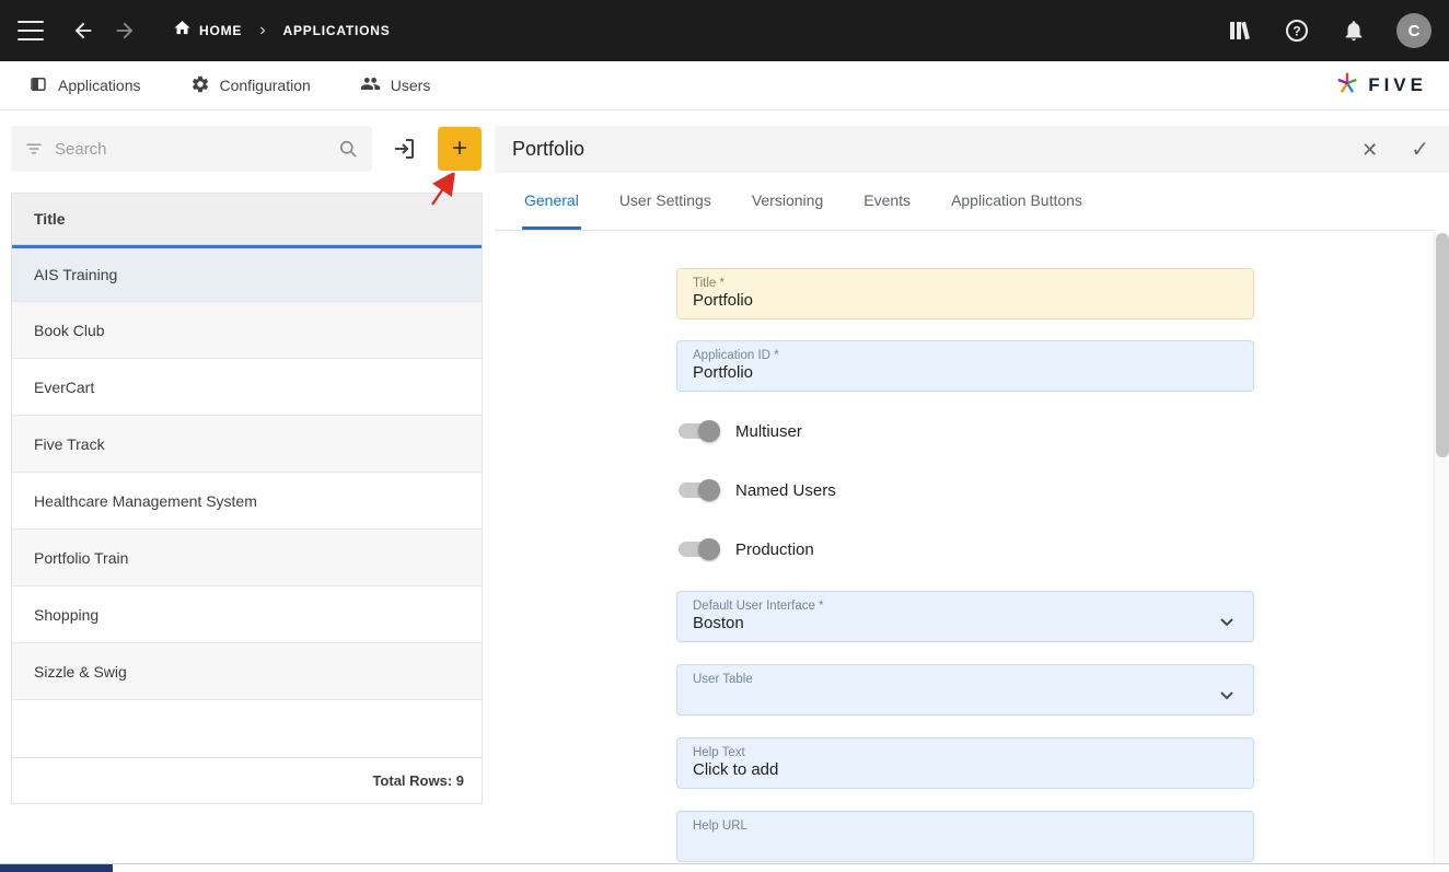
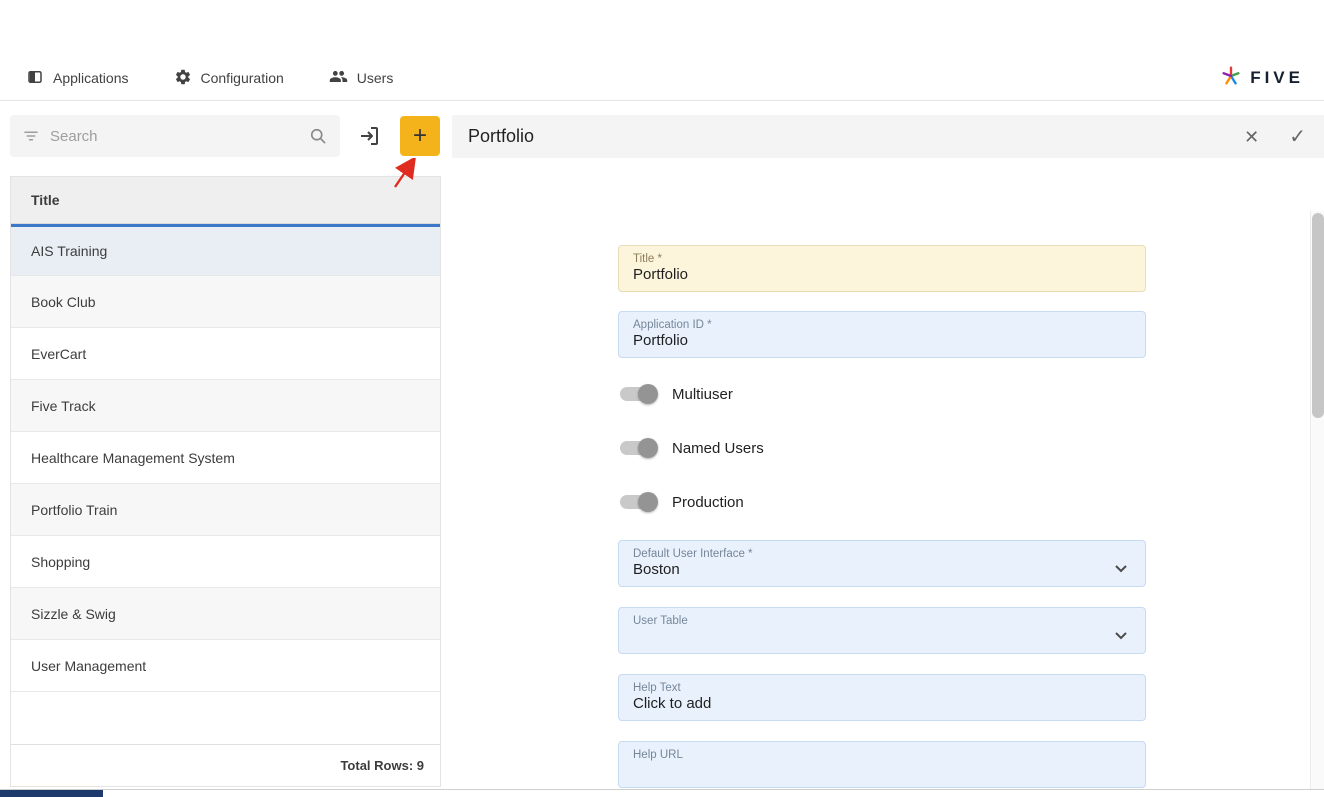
- HOME
- ›
- APPLICATIONS
- ?
- C
  Applications
  Configuration
  Users
  FIVE
  Search
  +
  Title
  AIS Training
  Book Club
  EverCart
  Five Track
  Healthcare Management System
  Portfolio Train
  Shopping
  Sizzle & Swig
+ User Management
  Total Rows: 9
  Portfolio
  ✕
  ✓
- General
- User Settings
- Versioning
- Events
- Application Buttons
  Title *
  Portfolio
  Application ID *
  Portfolio
  Multiuser
  Named Users
  Production
  Default User Interface *
  Boston
  User Table
  Help Text
  Click to add
  Help URL
